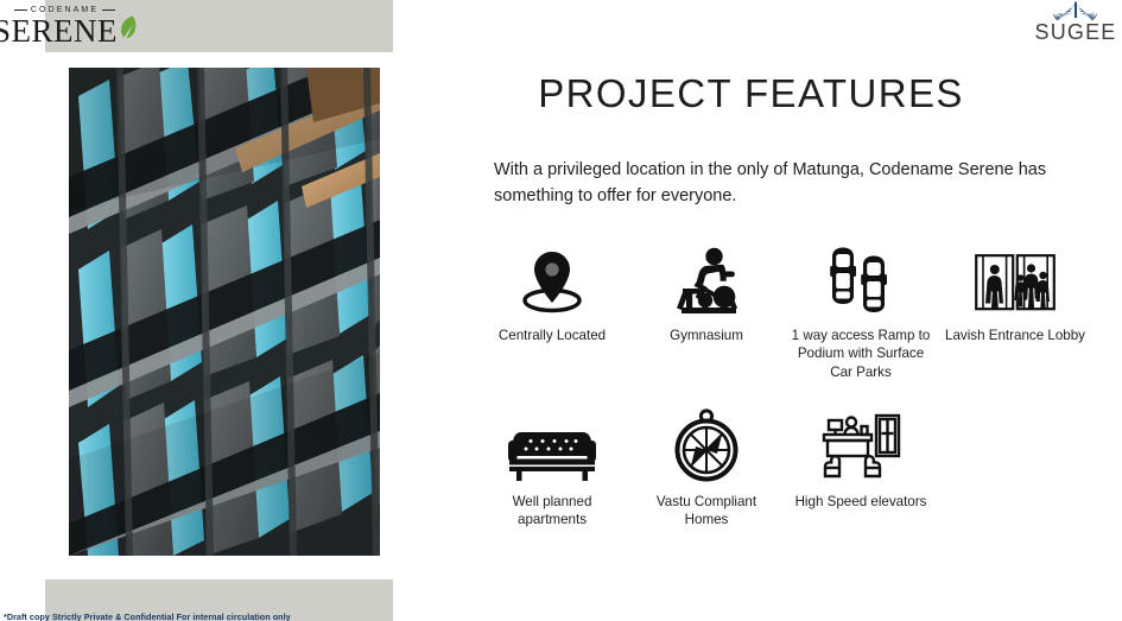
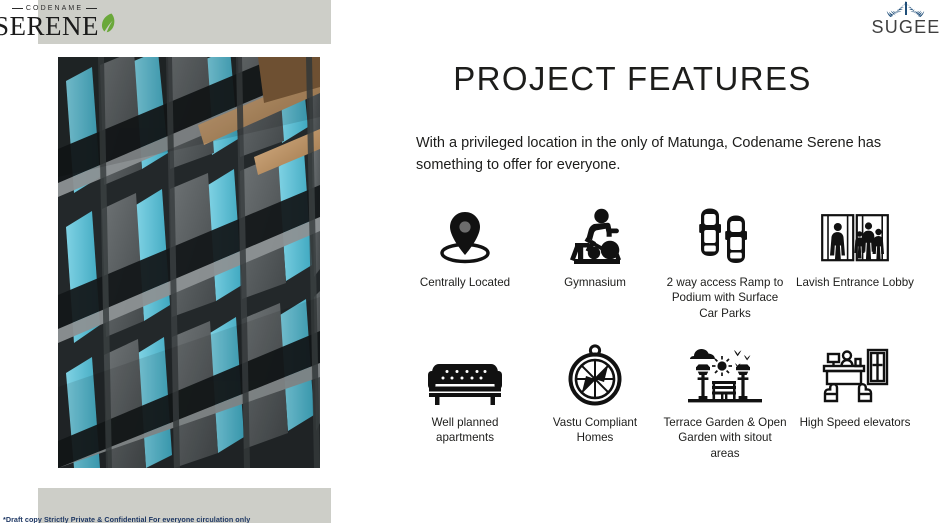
  SERENE
  SUGEE
  PROJECT FEATURES
  With a privileged location in the only of Matunga, Codename Serene has something to offer for everyone.
  Centrally Located
  Gymnasium
- 1 way access Ramp to Podium with Surface Car Parks
+ 2 way access Ramp to Podium with Surface Car Parks
  Lavish Entrance Lobby
  Well planned apartments
  Vastu Compliant Homes
+ Terrace Garden & Open Garden with sitout areas
  High Speed elevators
- *Draft copy Strictly Private & Confidential For internal circulation only
+ *Draft copy Strictly Private & Confidential For everyone circulation only
